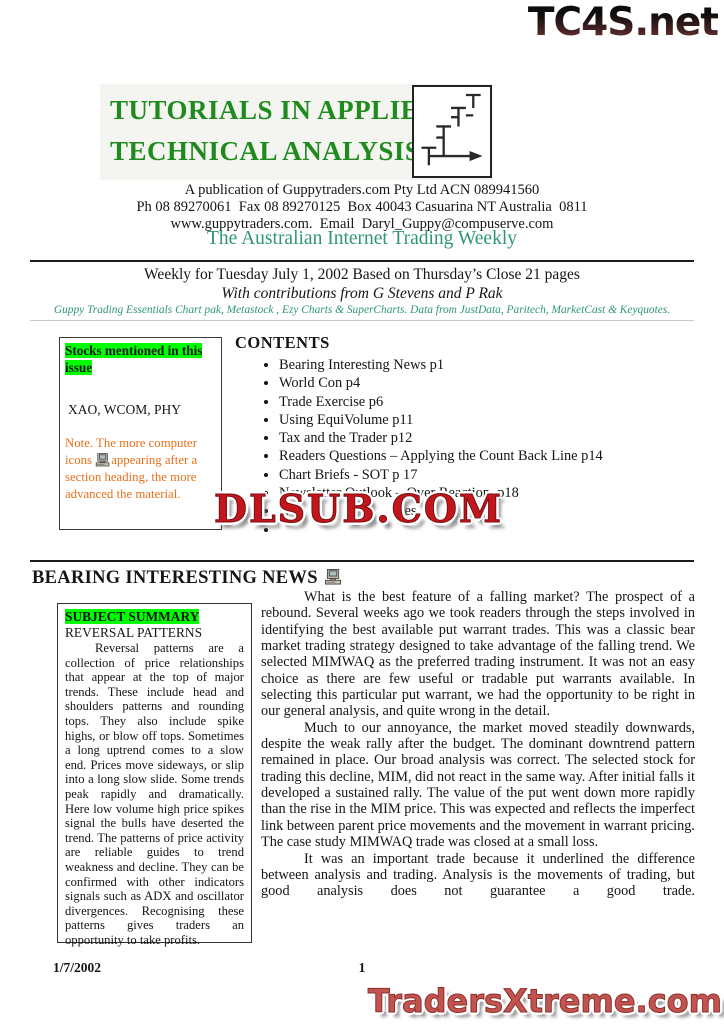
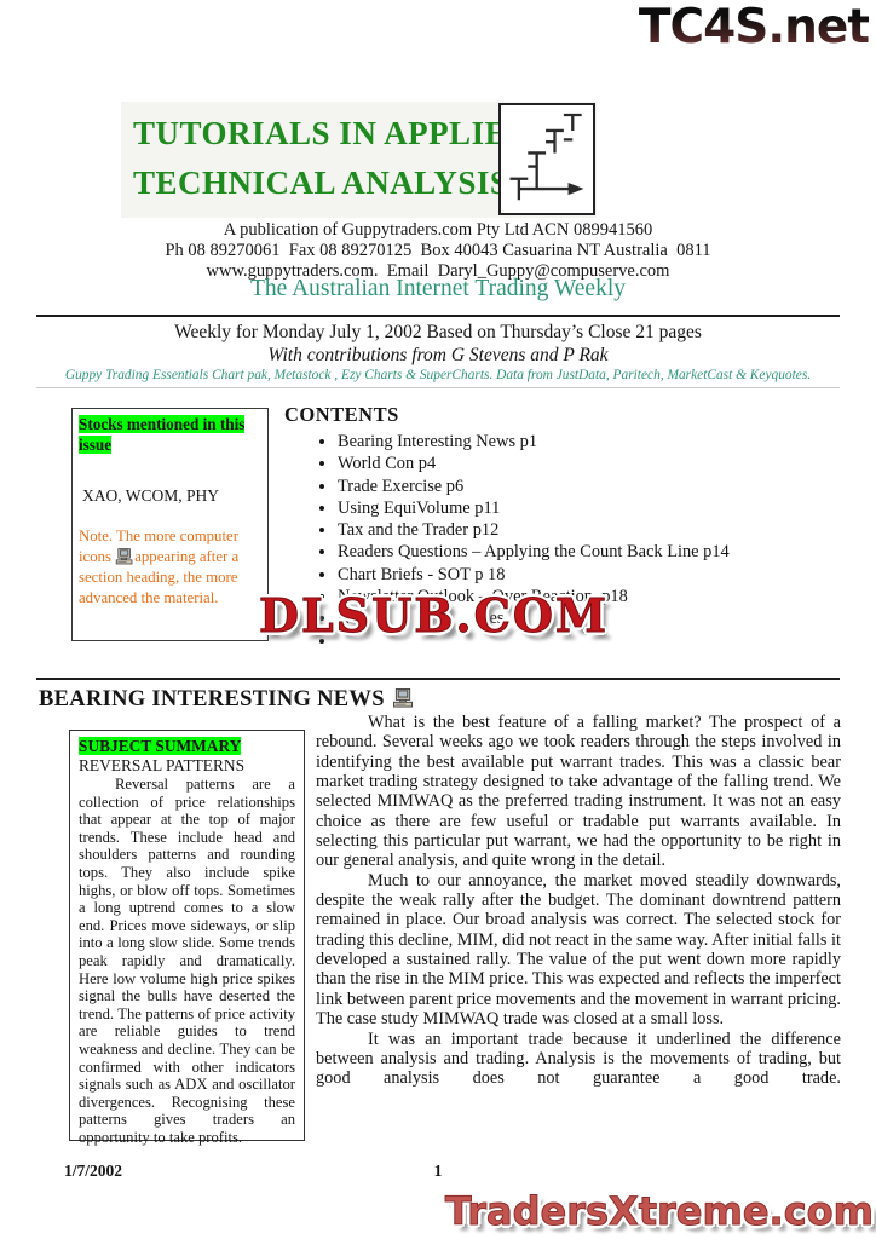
  TC4S.net
  TUTORIALS IN APPLIE
  TECHNICAL ANALYSI
  A publication of Guppytraders.com Pty Ltd ACN 089941560
  Ph 08 89270061 Fax 08 89270125 Box 40043 Casuarina NT Australia 0811
  www.guppytraders.com. Email Daryl_Guppy@compuserve.com
  The Australian Internet Trading Weekly
- Weekly for Tuesday July 1, 2002 Based on Thursday’s Close 21 pages
+ Weekly for Monday July 1, 2002 Based on Thursday’s Close 21 pages
  With contributions from G Stevens and P Rak
  Guppy Trading Essentials Chart pak, Metastock , Ezy Charts & SuperCharts. Data from JustData, Paritech, MarketCast & Keyquotes.
  Stocks mentioned in this issue
  XAO, WCOM, PHY
  Note. The more computer icons appearing after a section heading, the more advanced the material.
  CONTENTS
  Bearing Interesting News p1
  World Con p4
  Trade Exercise p6
  Using EquiVolume p11
  Tax and the Trader p12
  Readers Questions – Applying the Count Back Line p14
- Chart Briefs - SOT p 17
+ Chart Briefs - SOT p 18
  Newsletter Outlook – Over Reaction p18
  N es
  DLSUB.COM
  BEARING INTERESTING NEWS
  SUBJECT SUMMARY
  REVERSAL PATTERNS
  Reversal patterns are a collection of price relationships that appear at the top of major trends. These include head and shoulders patterns and rounding tops. They also include spike highs, or blow off tops. Sometimes a long uptrend comes to a slow end. Prices move sideways, or slip into a long slow slide. Some trends peak rapidly and dramatically. Here low volume high price spikes signal the bulls have deserted the trend. The patterns of price activity are reliable guides to trend weakness and decline. They can be confirmed with other indicators signals such as ADX and oscillator divergences. Recognising these patterns gives traders an opportunity to take profits.
  What is the best feature of a falling market? The prospect of a rebound. Several weeks ago we took readers through the steps involved in identifying the best available put warrant trades. This was a classic bear market trading strategy designed to take advantage of the falling trend. We selected MIMWAQ as the preferred trading instrument. It was not an easy choice as there are few useful or tradable put warrants available. In selecting this particular put warrant, we had the opportunity to be right in our general analysis, and quite wrong in the detail.
  Much to our annoyance, the market moved steadily downwards, despite the weak rally after the budget. The dominant downtrend pattern remained in place. Our broad analysis was correct. The selected stock for trading this decline, MIM, did not react in the same way. After initial falls it developed a sustained rally. The value of the put went down more rapidly than the rise in the MIM price. This was expected and reflects the imperfect link between parent price movements and the movement in warrant pricing. The case study MIMWAQ trade was closed at a small loss.
  It was an important trade because it underlined the difference between analysis and trading. Analysis is the movements of trading, but good analysis does not guarantee a good trade.
  1/7/2002
  1
  TradersXtreme.com
